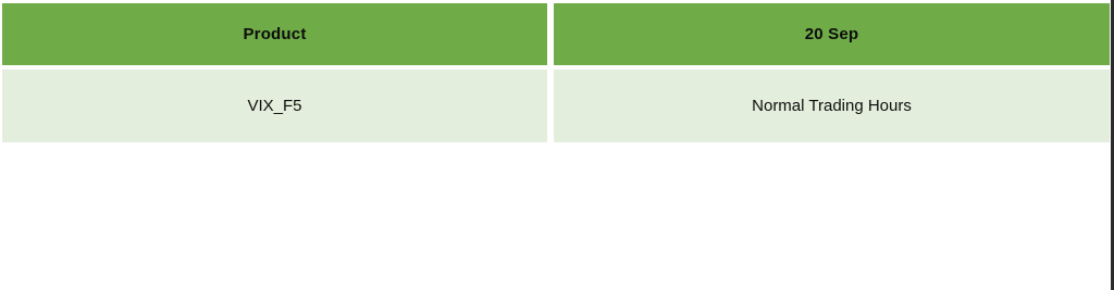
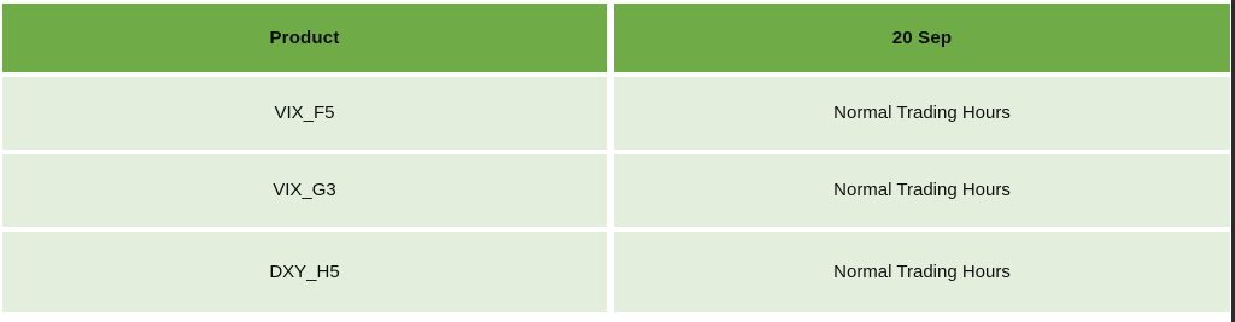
  Product	20 Sep
  VIX_F5	Normal Trading Hours
+ VIX_G3	Normal Trading Hours
+ DXY_H5	Normal Trading Hours
